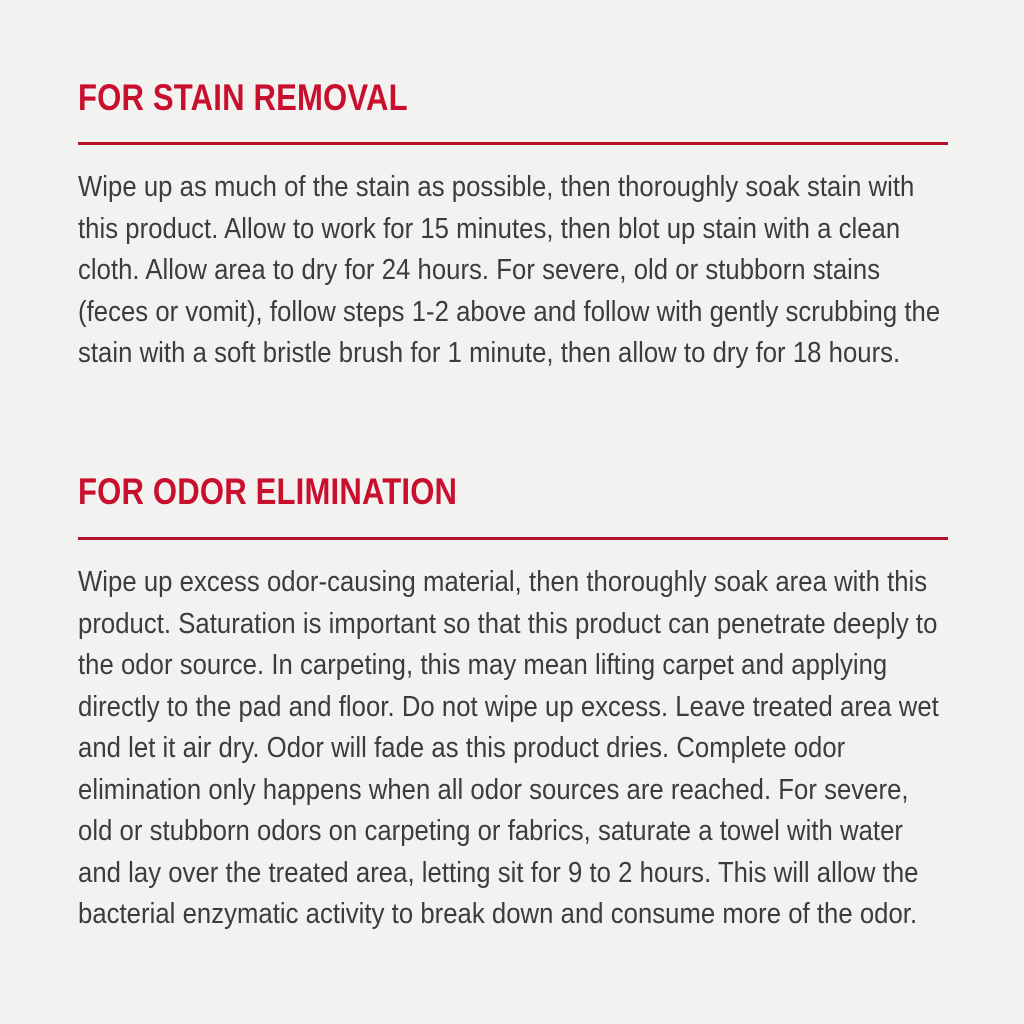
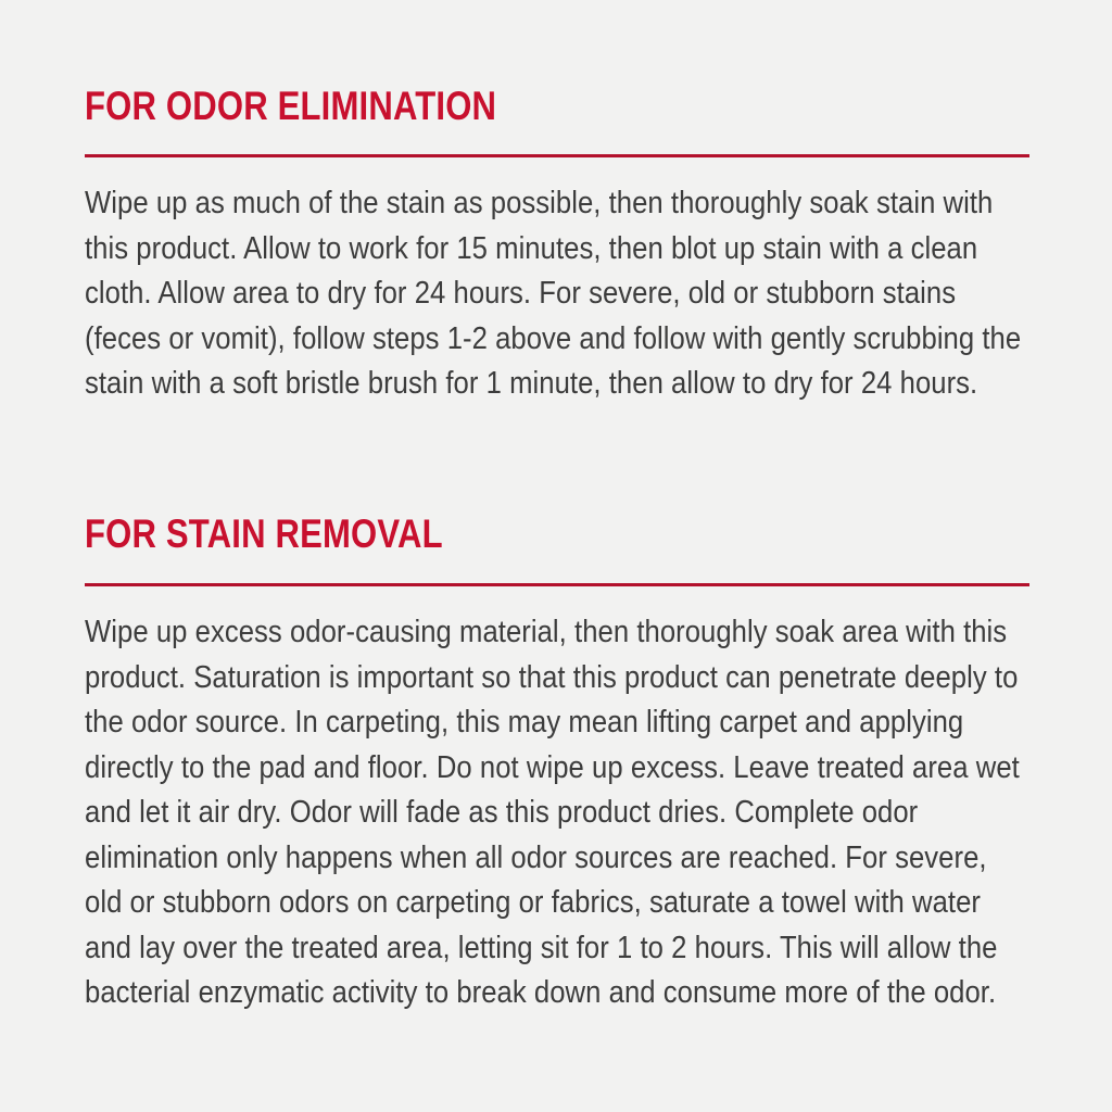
- FOR STAIN REMOVAL
+ FOR ODOR ELIMINATION
- Wipe up as much of the stain as possible, then thoroughly soak stain with this product. Allow to work for 15 minutes, then blot up stain with a clean cloth. Allow area to dry for 24 hours. For severe, old or stubborn stains (feces or vomit), follow steps 1-2 above and follow with gently scrubbing the stain with a soft bristle brush for 1 minute, then allow to dry for 18 hours.
+ Wipe up as much of the stain as possible, then thoroughly soak stain with this product. Allow to work for 15 minutes, then blot up stain with a clean cloth. Allow area to dry for 24 hours. For severe, old or stubborn stains (feces or vomit), follow steps 1-2 above and follow with gently scrubbing the stain with a soft bristle brush for 1 minute, then allow to dry for 24 hours.
- FOR ODOR ELIMINATION
+ FOR STAIN REMOVAL
- Wipe up excess odor-causing material, then thoroughly soak area with this product. Saturation is important so that this product can penetrate deeply to the odor source. In carpeting, this may mean lifting carpet and applying directly to the pad and floor. Do not wipe up excess. Leave treated area wet and let it air dry. Odor will fade as this product dries. Complete odor elimination only happens when all odor sources are reached. For severe, old or stubborn odors on carpeting or fabrics, saturate a towel with water and lay over the treated area, letting sit for 9 to 2 hours. This will allow the bacterial enzymatic activity to break down and consume more of the odor.
+ Wipe up excess odor-causing material, then thoroughly soak area with this product. Saturation is important so that this product can penetrate deeply to the odor source. In carpeting, this may mean lifting carpet and applying directly to the pad and floor. Do not wipe up excess. Leave treated area wet and let it air dry. Odor will fade as this product dries. Complete odor elimination only happens when all odor sources are reached. For severe, old or stubborn odors on carpeting or fabrics, saturate a towel with water and lay over the treated area, letting sit for 1 to 2 hours. This will allow the bacterial enzymatic activity to break down and consume more of the odor.
